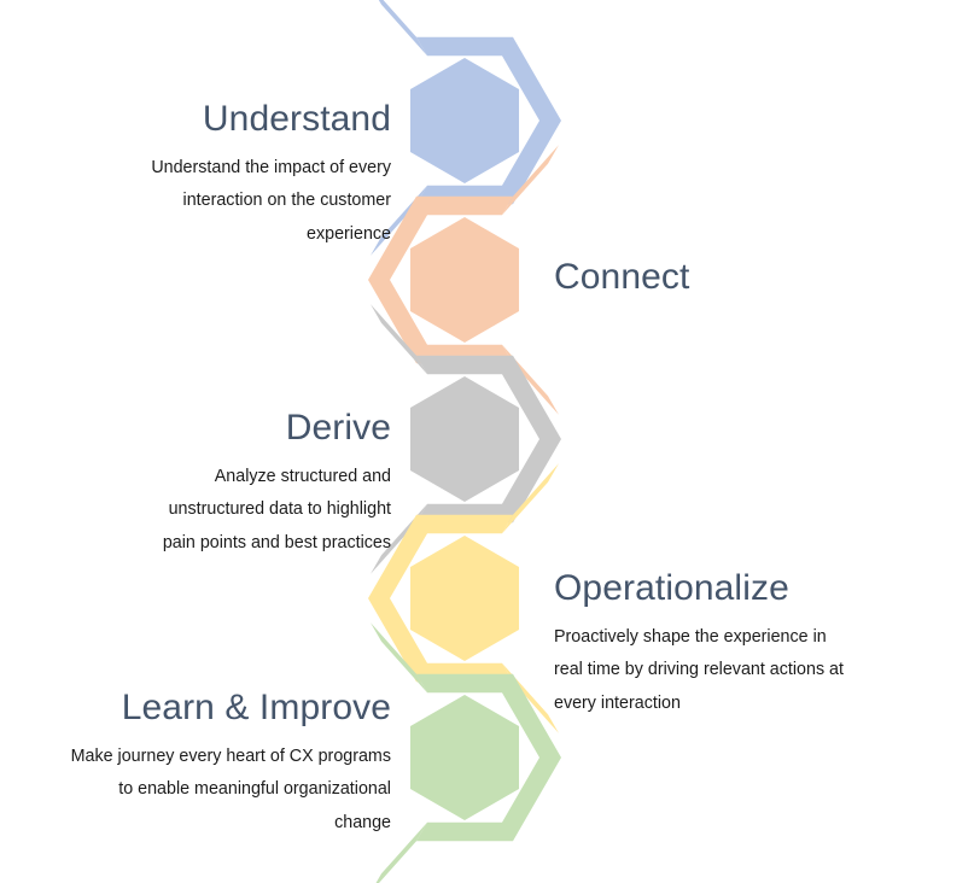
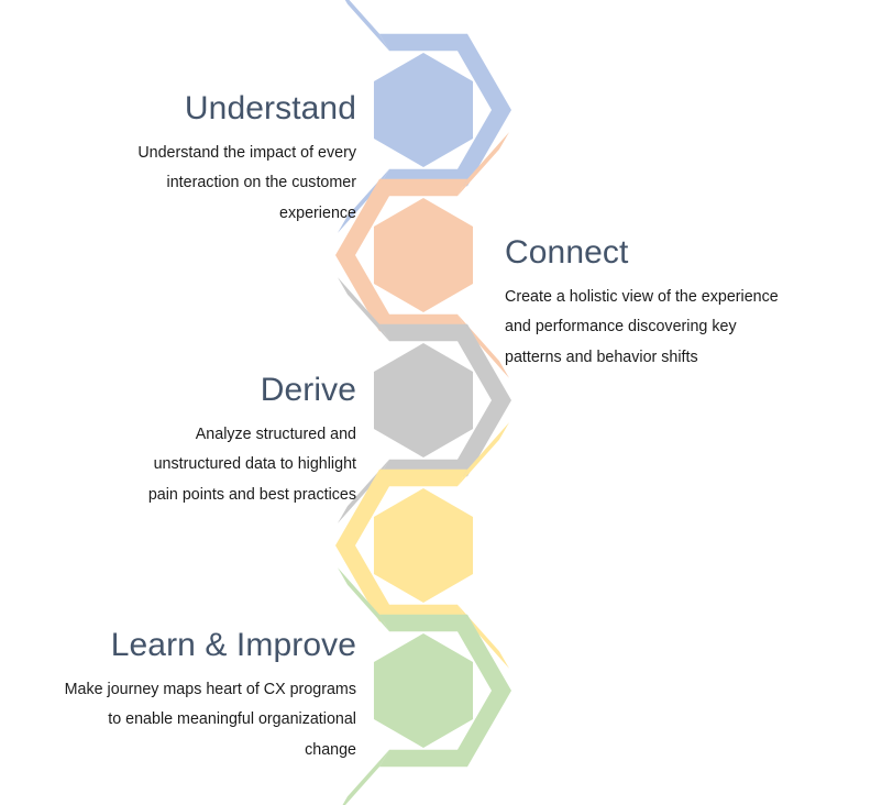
  Understand
  Understand the impact of every interaction on the customer experience
  Connect
+ Create a holistic view of the experience and performance discovering key patterns and behavior shifts
  Derive
  Analyze structured and unstructured data to highlight pain points and best practices
- Operationalize
- Proactively shape the experience in real time by driving relevant actions at every interaction
  Learn & Improve
- Make journey every heart of CX programs to enable meaningful organizational change
+ Make journey maps heart of CX programs to enable meaningful organizational change
